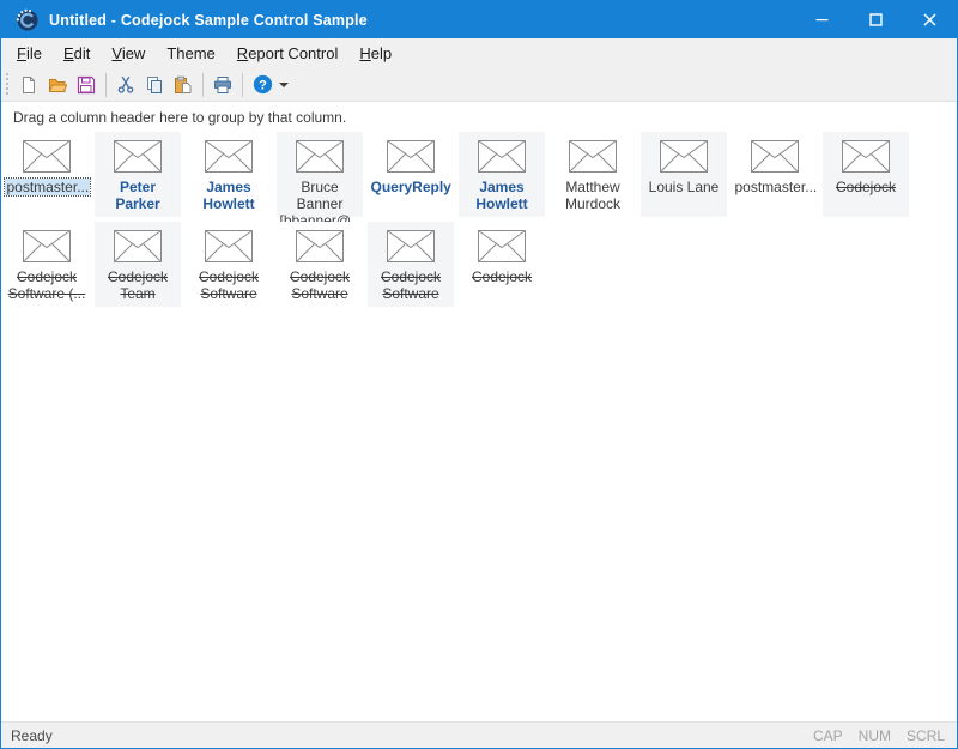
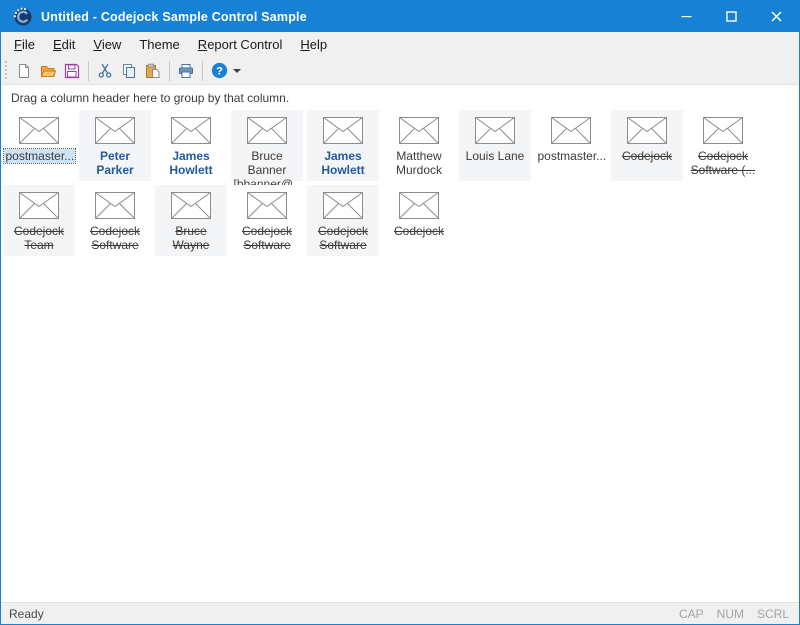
  Untitled - Codejock Sample Control Sample
  File
  Edit
  View
  Theme
  Report Control
  Help
  ?
  Drag a column header here to group by that column.
  postmaster...
  Peter Parker
  James
  Howlett
  Bruce Banner
  [bbanner@...
- QueryReply
  James
  Howlett
  Matthew
  Murdock
  Louis Lane
  postmaster...
  Codejock
  Codejock
  Software (...
  Codejock
  Team
  Codejock
  Software
+ Bruce Wayne
  Codejock
  Software
  Codejock
  Software
  Codejock
  Ready
  CAP
  NUM
  SCRL
